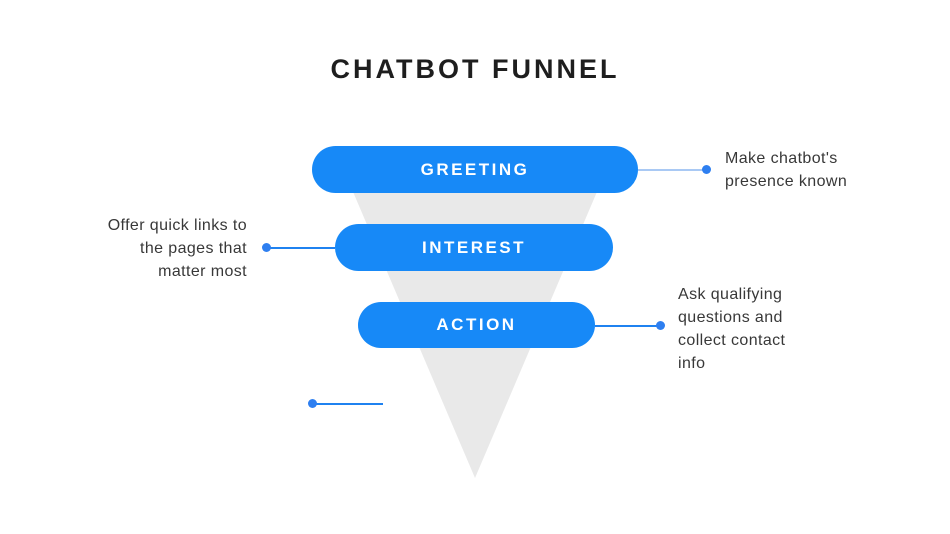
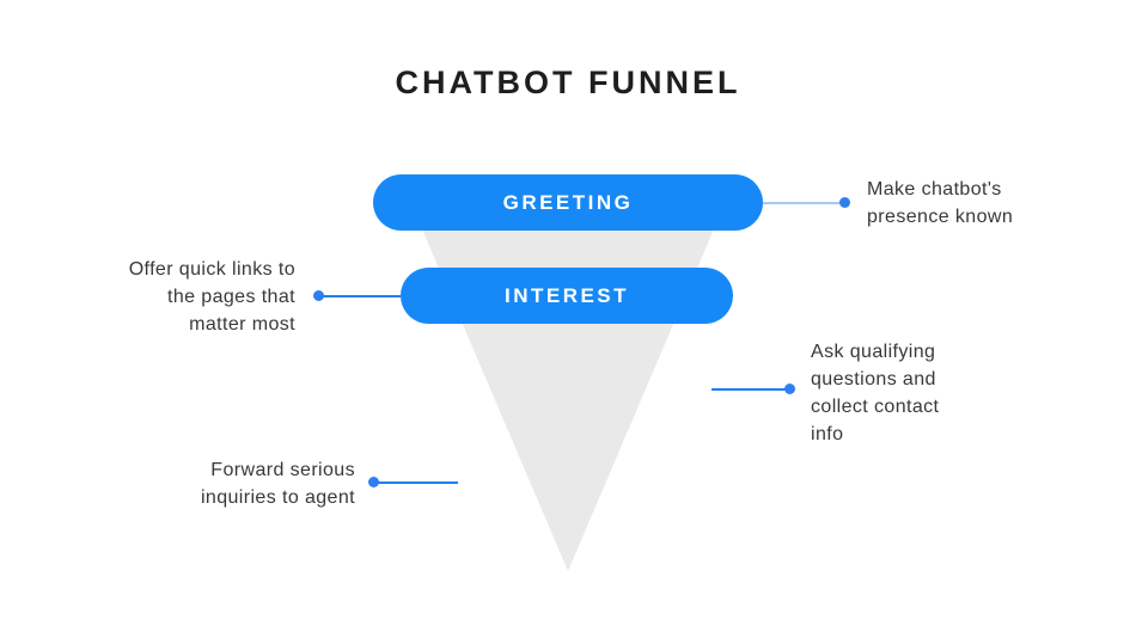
  CHATBOT FUNNEL
  GREETING
  INTEREST
- ACTION
  Make chatbot's
  presence known
  Offer quick links to
  the pages that
  matter most
  Ask qualifying
  questions and
  collect contact
  info
+ Forward serious
+ inquiries to agent
